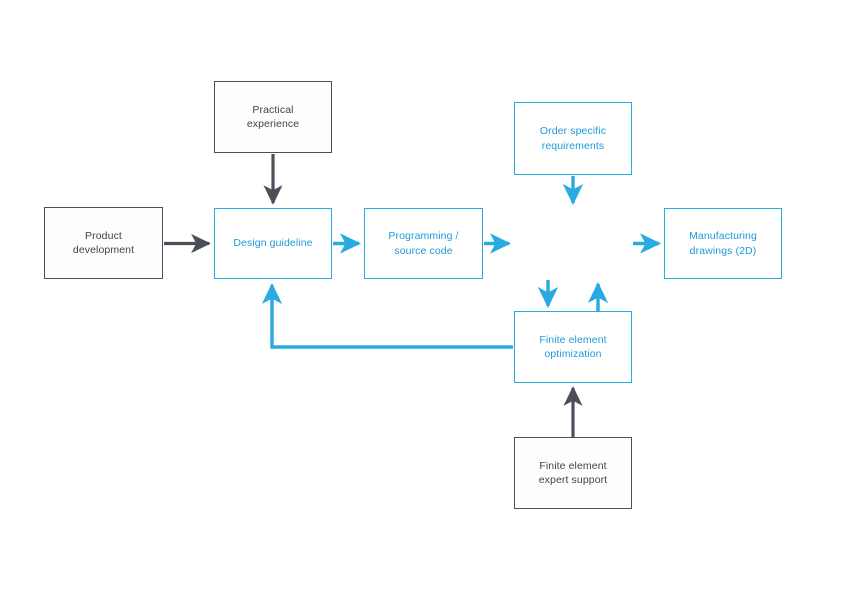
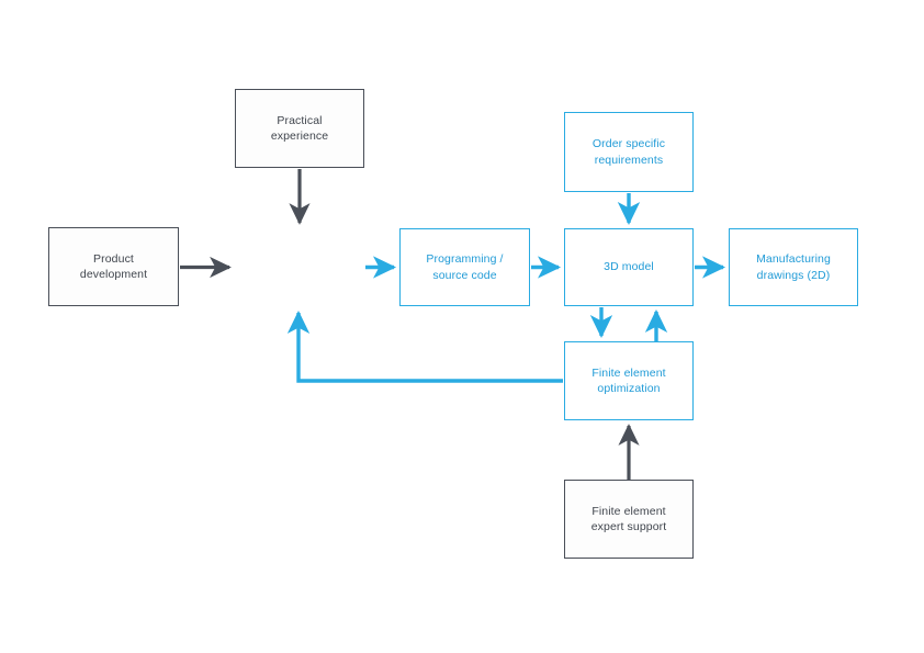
  Product
  development
  Practical
  experience
- Design guideline
  Programming /
  source code
  Order specific
  requirements
+ 3D model
  Manufacturing
  drawings (2D)
  Finite element
  optimization
  Finite element
  expert support
